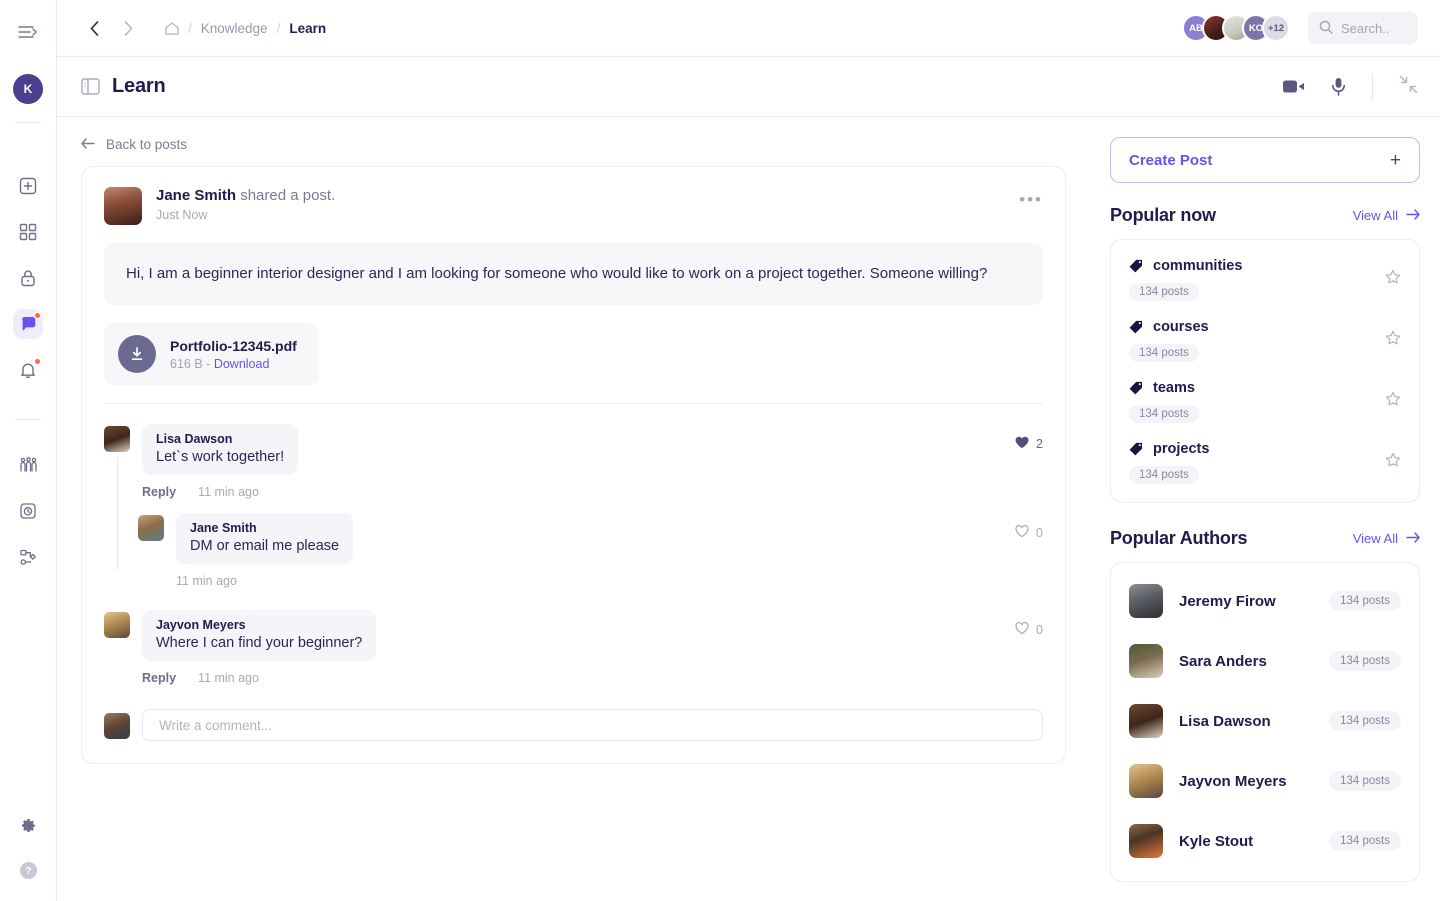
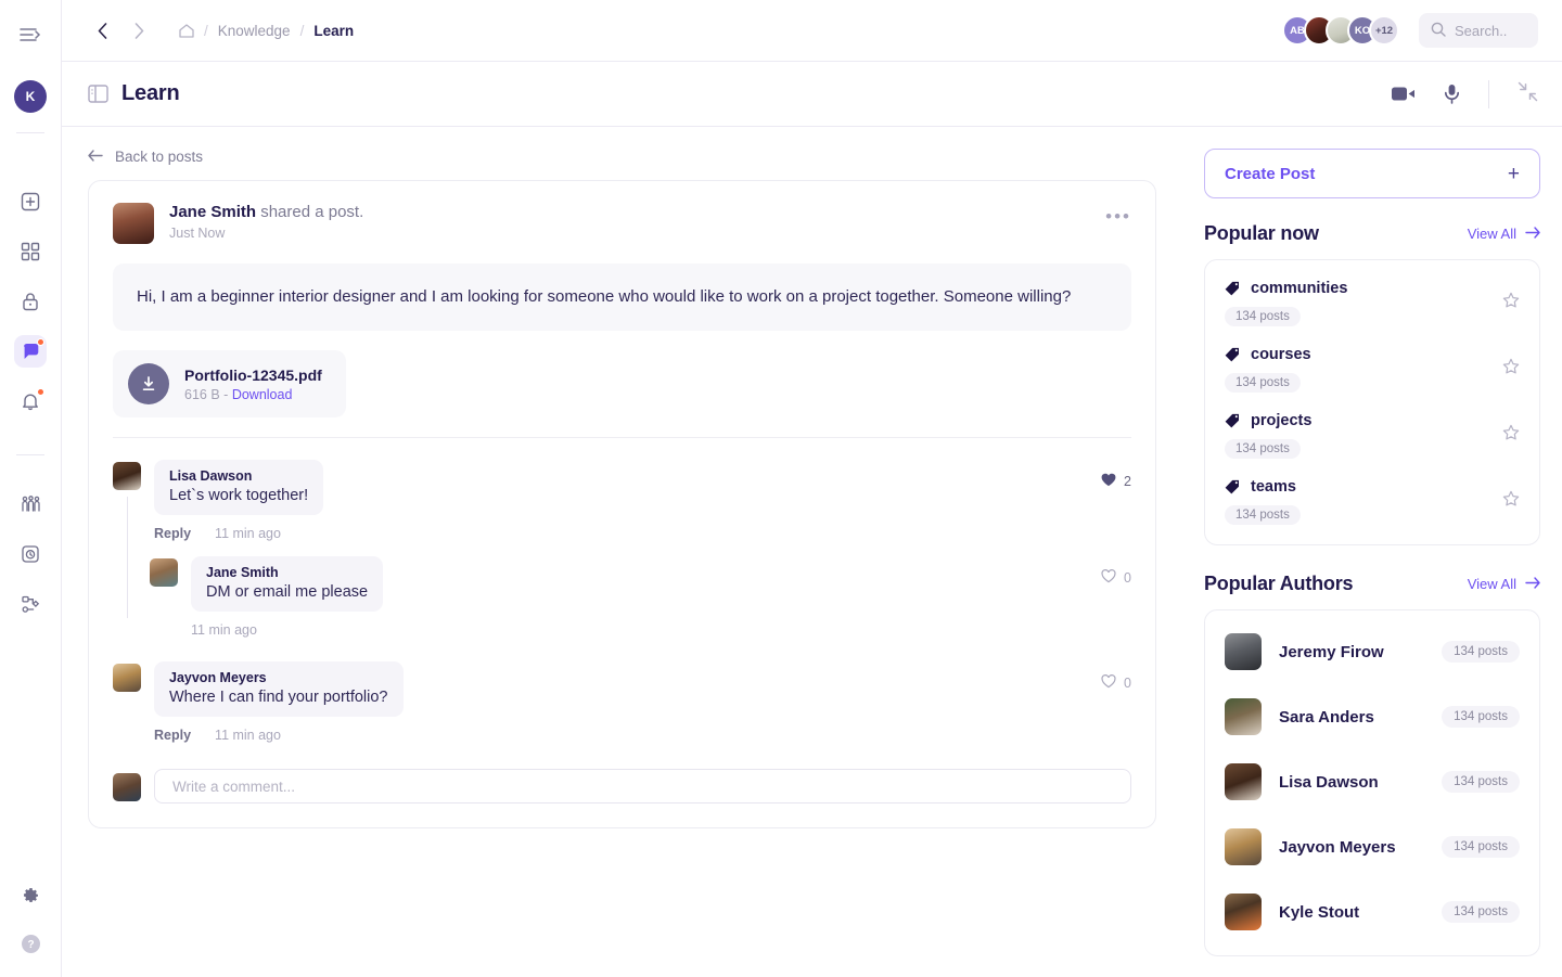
  K
  ?
  /
  Knowledge
  /
  Learn
  AB
  KO
  +12
  Search..
  Learn
  Back to posts
  Jane Smith shared a post.
  Just Now
  •••
  Hi, I am a beginner interior designer and I am looking for someone who would like to work on a project together. Someone willing?
  Portfolio-12345.pdf
  616 B - Download
  Lisa Dawson
  Let`s work together!
  2
  Reply
  11 min ago
  Jane Smith
  DM or email me please
  0
  11 min ago
  Jayvon Meyers
- Where I can find your beginner?
+ Where I can find your portfolio?
  0
  Reply
  11 min ago
  Write a comment...
  Create Post
  +
  Popular now
  View All
  communities
  134 posts
  courses
  134 posts
- teams
+ projects
  134 posts
- projects
+ teams
  134 posts
  Popular Authors
  View All
  Jeremy Firow
  134 posts
  Sara Anders
  134 posts
  Lisa Dawson
  134 posts
  Jayvon Meyers
  134 posts
  Kyle Stout
  134 posts
